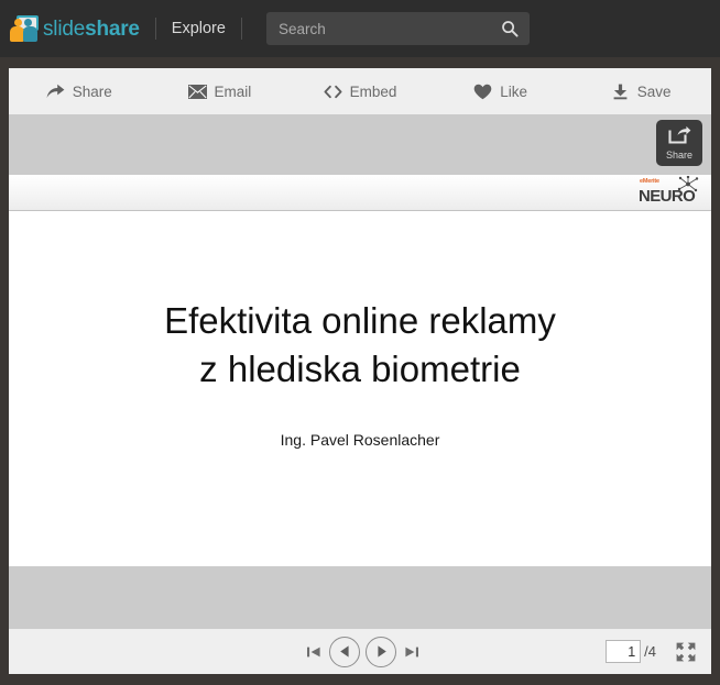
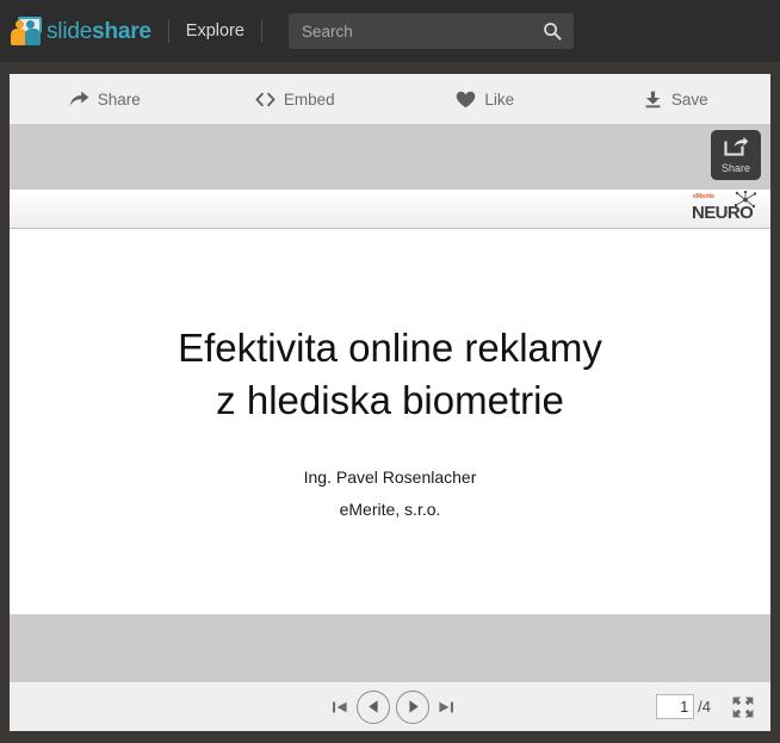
  slideshare
  Explore
  Search
  Share
- Email
  Embed
  Like
  Save
  NEURO
  Efektivita online reklamy
  z hlediska biometrie
  Ing. Pavel Rosenlacher
+ eMerite, s.r.o.
  Share
  1
  /4
